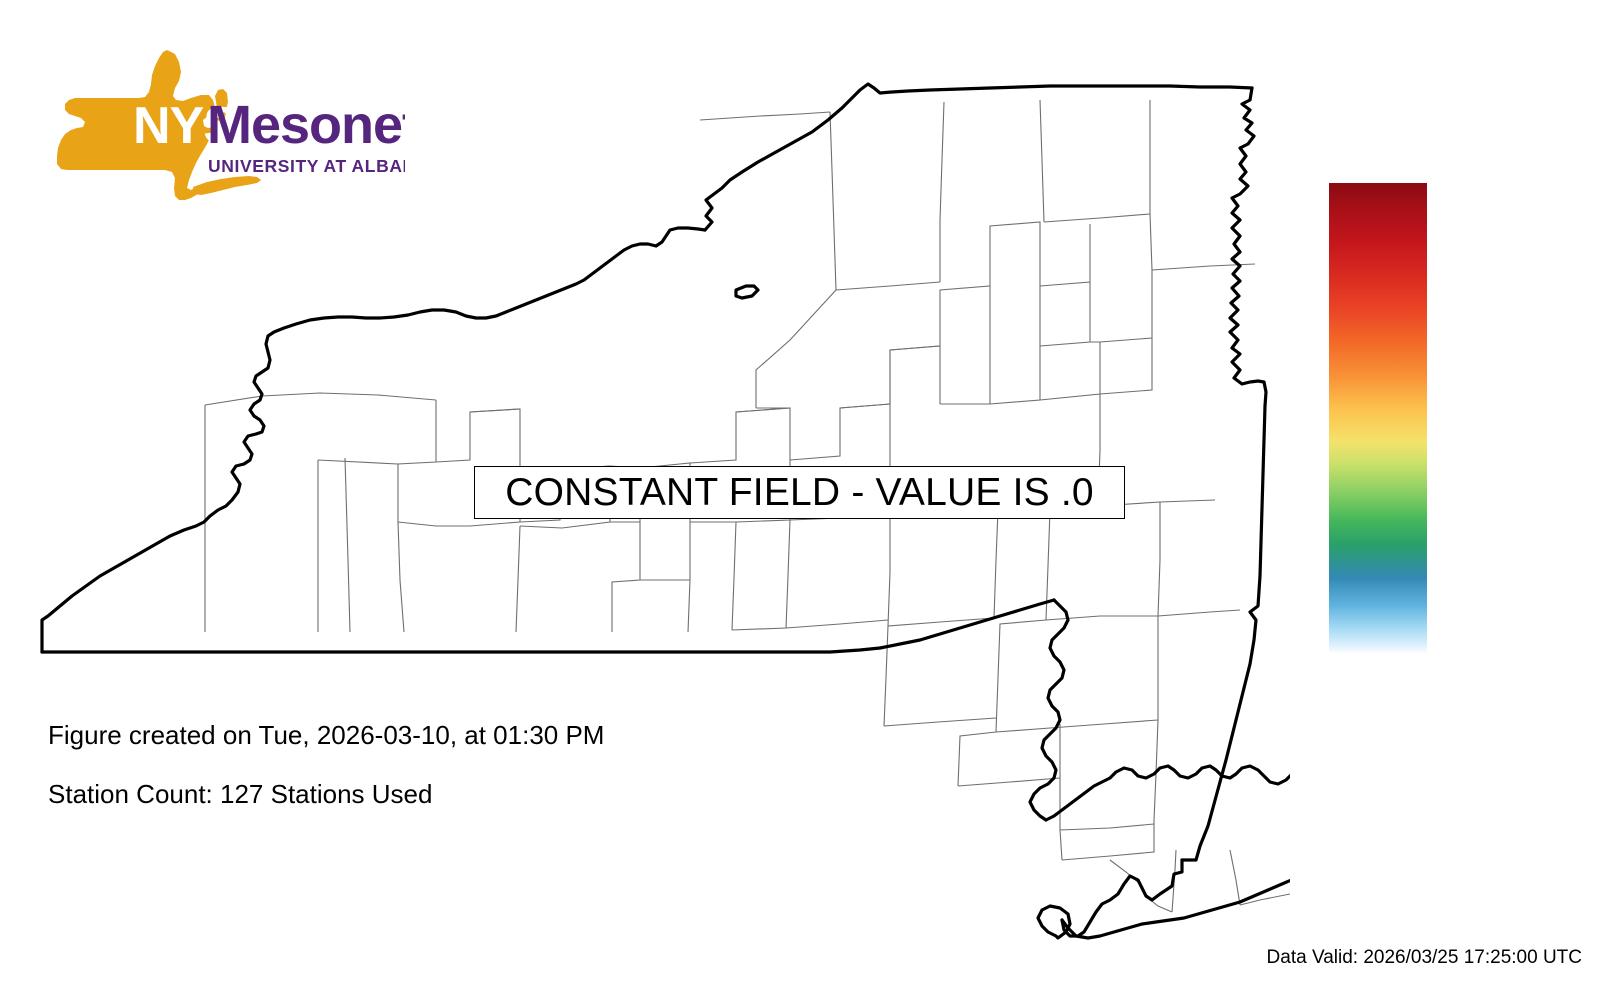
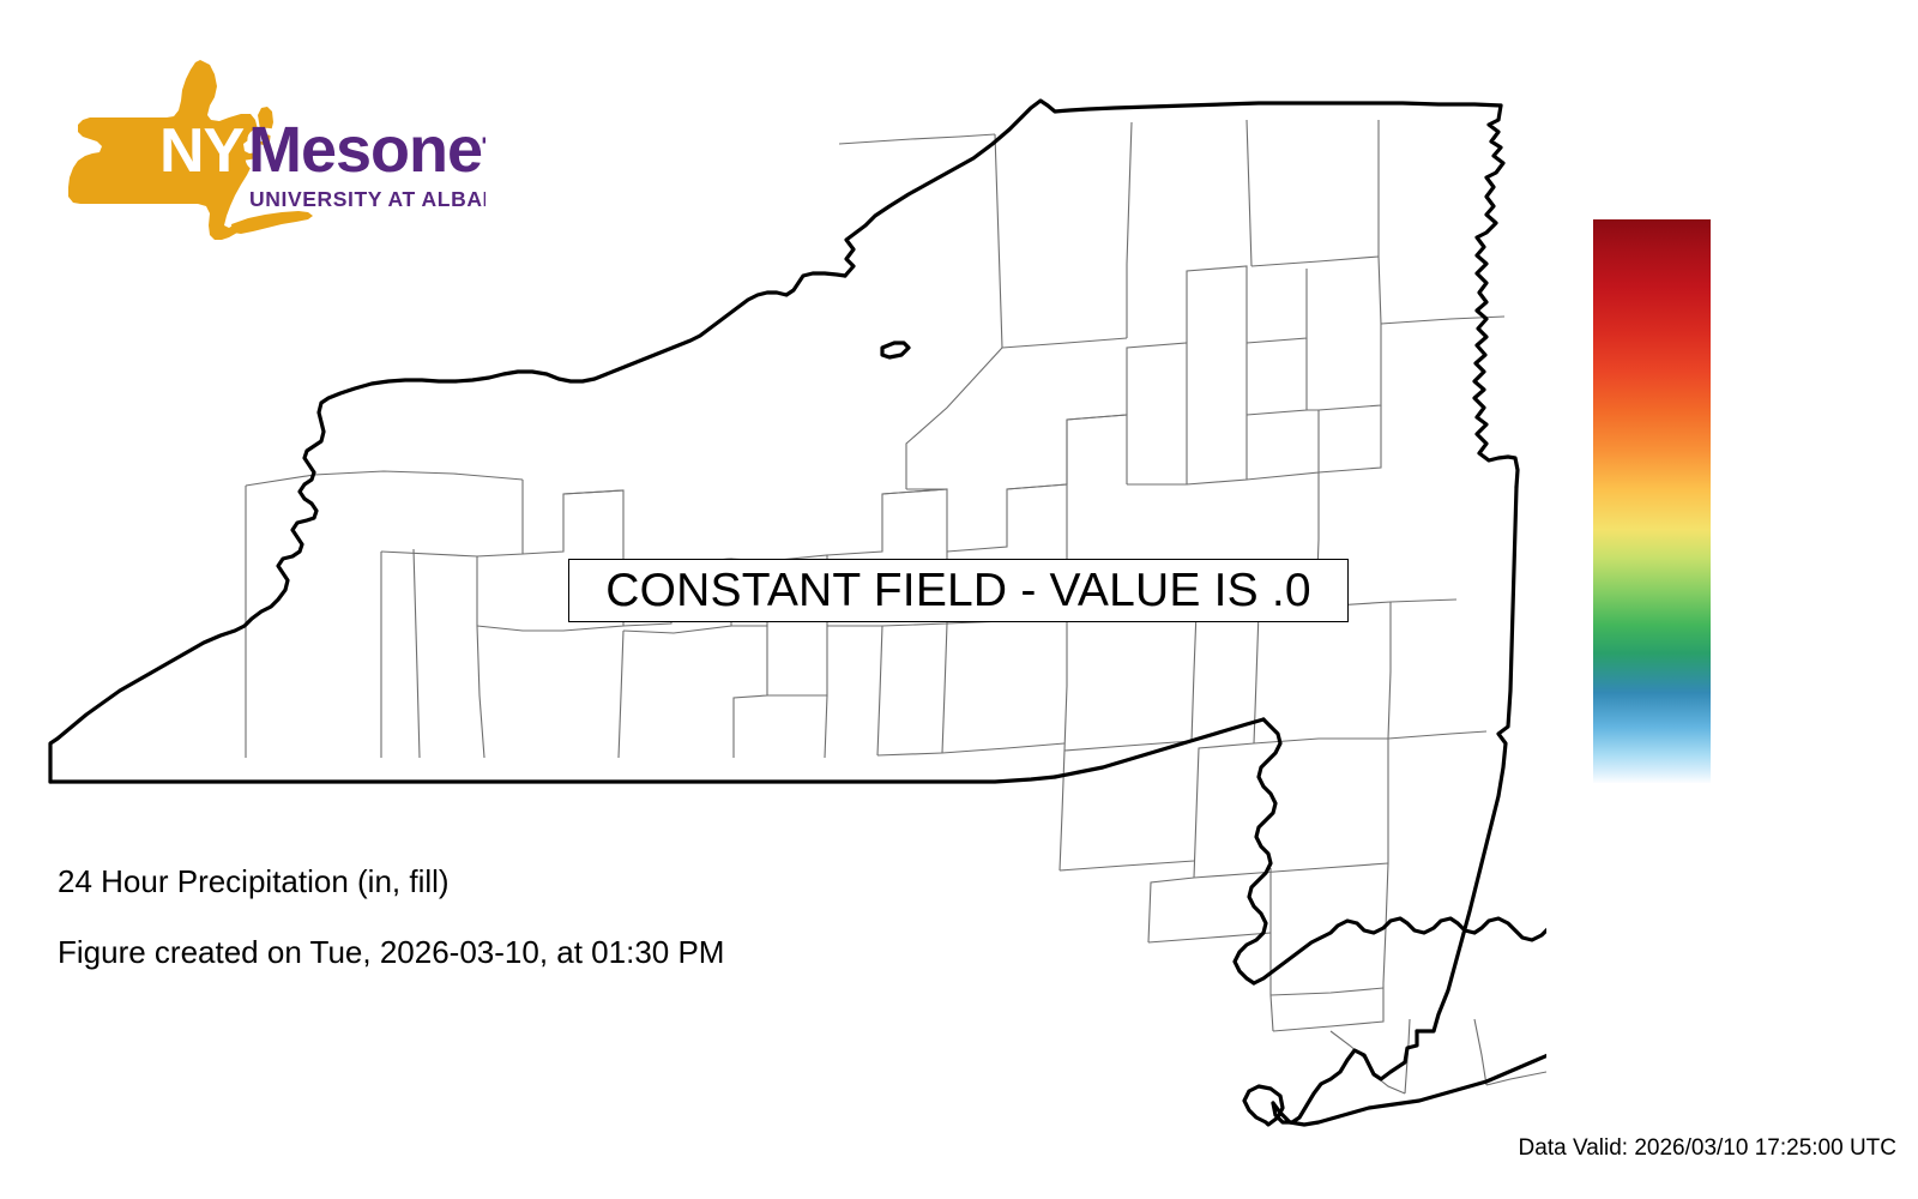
  NYS
  Mesone
  UNIVERSITY AT ALBA
  CONSTANT FIELD - VALUE IS .0
+ 24 Hour Precipitation (in, fill)
  Figure created on Tue, 2026-03-10, at 01:30 PM
- Station Count: 127 Stations Used
- Data Valid: 2026/03/25 17:25:00 UTC
+ Data Valid: 2026/03/10 17:25:00 UTC
